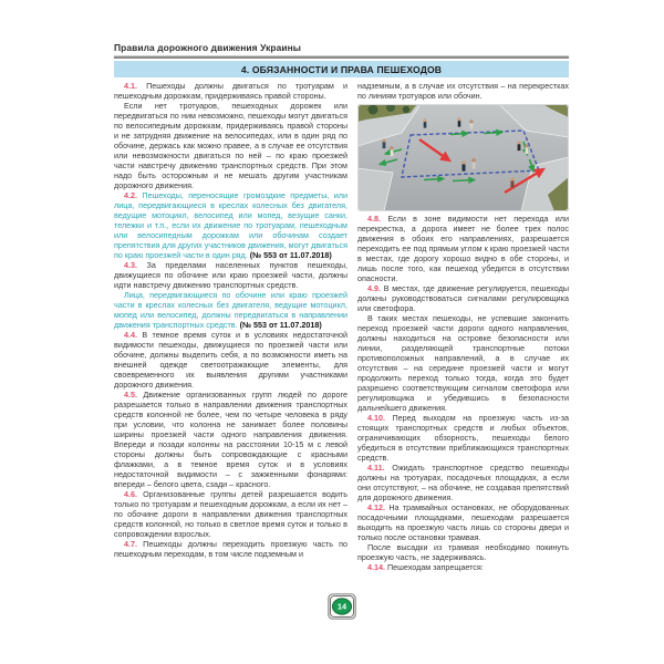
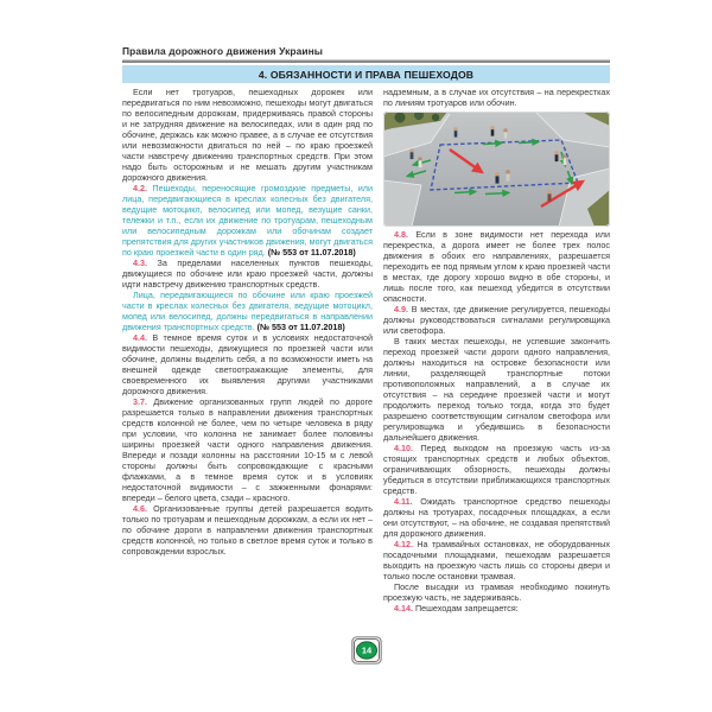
  Правила дорожного движения Украины
  4. ОБЯЗАННОСТИ И ПРАВА ПЕШЕХОДОВ
- 4.1. Пешеходы должны двигаться по тротуарам и пешеходным дорожкам, придерживаясь правой стороны.
  Если нет тротуаров, пешеходных дорожек или передвигаться по ним невозможно, пешеходы могут двигаться по велосипедным дорожкам, придерживаясь правой стороны и не затрудняя движение на велосипедах, или в один ряд по обочине, держась как можно правее, а в случае ее отсутствия или невозможности двигаться по ней – по краю проезжей части навстречу движению транспортных средств. При этом надо быть осторожным и не мешать другим участникам дорожного движения.
  4.2. Пешеходы, переносящие громоздкие предметы, или лица, передвигающиеся в креслах колесных без двигателя, ведущие мотоцикл, велосипед или мопед, везущие санки, тележки и т.п., если их движение по тротуарам, пешеходным или велосипедным дорожкам или обочинам создает препятствия для других участников движения, могут двигаться по краю проезжей части в один ряд. (№ 553 от 11.07.2018)
  4.3. За пределами населенных пунктов пешеходы, движущиеся по обочине или краю проезжей части, должны идти навстречу движению транспортных средств.
  Лица, передвигающиеся по обочине или краю проезжей части в креслах колесных без двигателя, ведущие мотоцикл, мопед или велосипед, должны передвигаться в направлении движения транспортных средств. (№ 553 от 11.07.2018)
  4.4. В темное время суток и в условиях недостаточной видимости пешеходы, движущиеся по проезжей части или обочине, должны выделить себя, а по возможности иметь на внешней одежде светоотражающие элементы, для своевременного их выявления другими участниками дорожного движения.
- 4.5. Движение организованных групп людей по дороге разрешается только в направлении движения транспортных средств колонной не более, чем по четыре человека в ряду при условии, что колонна не занимает более половины ширины проезжей части одного направления движения. Впереди и позади колонны на расстоянии 10-15 м с левой стороны должны быть сопровождающие с красными флажками, а в темное время суток и в условиях недостаточной видимости – с зажженными фонарями: впереди – белого цвета, сзади – красного.
+ 3.7. Движение организованных групп людей по дороге разрешается только в направлении движения транспортных средств колонной не более, чем по четыре человека в ряду при условии, что колонна не занимает более половины ширины проезжей части одного направления движения. Впереди и позади колонны на расстоянии 10-15 м с левой стороны должны быть сопровождающие с красными флажками, а в темное время суток и в условиях недостаточной видимости – с зажженными фонарями: впереди – белого цвета, сзади – красного.
  4.6. Организованные группы детей разрешается водить только по тротуарам и пешеходным дорожкам, а если их нет – по обочине дороги в направлении движения транспортных средств колонной, но только в светлое время суток и только в сопровождении взрослых.
- 4.7. Пешеходы должны переходить проезжую часть по пешеходным переходам, в том числе подземным и
  надземным, а в случае их отсутствия – на перекрестках по линиям тротуаров или обочин.
  4.8. Если в зоне видимости нет перехода или перекрестка, а дорога имеет не более трех полос движения в обоих его направлениях, разрешается переходить ее под прямым углом к краю проезжей части в местах, где дорогу хорошо видно в обе стороны, и лишь после того, как пешеход убедится в отсутствии опасности.
  4.9. В местах, где движение регулируется, пешеходы должны руководствоваться сигналами регулировщика или светофора.
  В таких местах пешеходы, не успевшие закончить переход проезжей части дороги одного направления, должны находиться на островке безопасности или линии, разделяющей транспортные потоки противоположных направлений, а в случае их отсутствия – на середине проезжей части и могут продолжить переход только тогда, когда это будет разрешено соответствующим сигналом светофора или регулировщика и убедившись в безопасности дальнейшего движения.
- 4.10. Перед выходом на проезжую часть из-за стоящих транспортных средств и любых объектов, ограничивающих обзорность, пешеходы белого убедиться в отсутствии приближающихся транспортных средств.
+ 4.10. Перед выходом на проезжую часть из-за стоящих транспортных средств и любых объектов, ограничивающих обзорность, пешеходы должны убедиться в отсутствии приближающихся транспортных средств.
  4.11. Ожидать транспортное средство пешеходы должны на тротуарах, посадочных площадках, а если они отсутствуют, – на обочине, не создавая препятствий для дорожного движения.
  4.12. На трамвайных остановках, не оборудованных посадочными площадками, пешеходам разрешается выходить на проезжую часть лишь со стороны двери и только после остановки трамвая.
  После высадки из трамвая необходимо покинуть проезжую часть, не задерживаясь.
  4.14. Пешеходам запрещается:
  14
